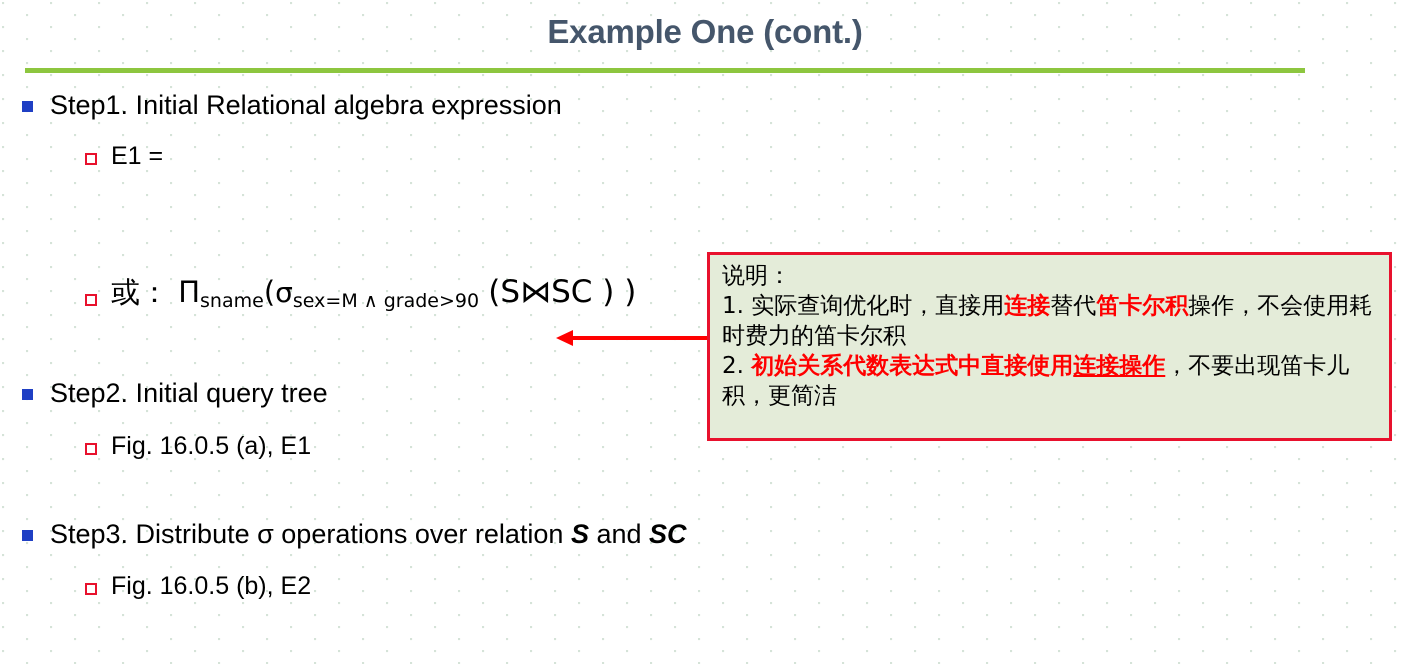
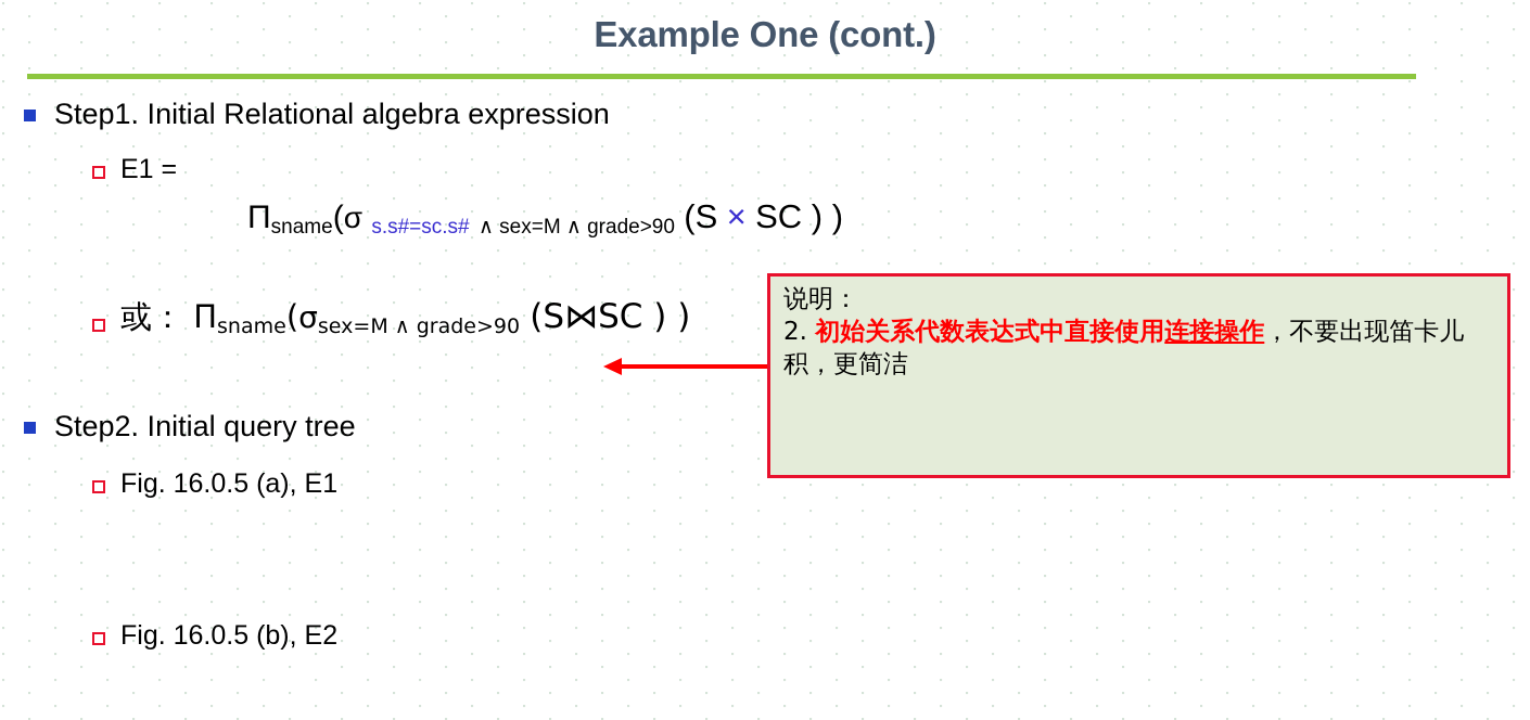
  Example One (cont.)
  Step1. Initial Relational algebra expression
  E1 =
+ Πsname(σ s.s#=sc.s# ∧ sex=M ∧ grade>90 (S × SC ) )
  或： Πsname(σsex=M ∧ grade>90 (S⋈SC ) )
  说明：
- 1. 实际查询优化时，直接用连接替代笛卡尔积操作，不会使用耗时费力的笛卡尔积
  2. 初始关系代数表达式中直接使用连接操作，不要出现笛卡儿积，更简洁
  Step2. Initial query tree
  Fig. 16.0.5 (a), E1
- Step3. Distribute σ operations over relation S and SC
  Fig. 16.0.5 (b), E2
